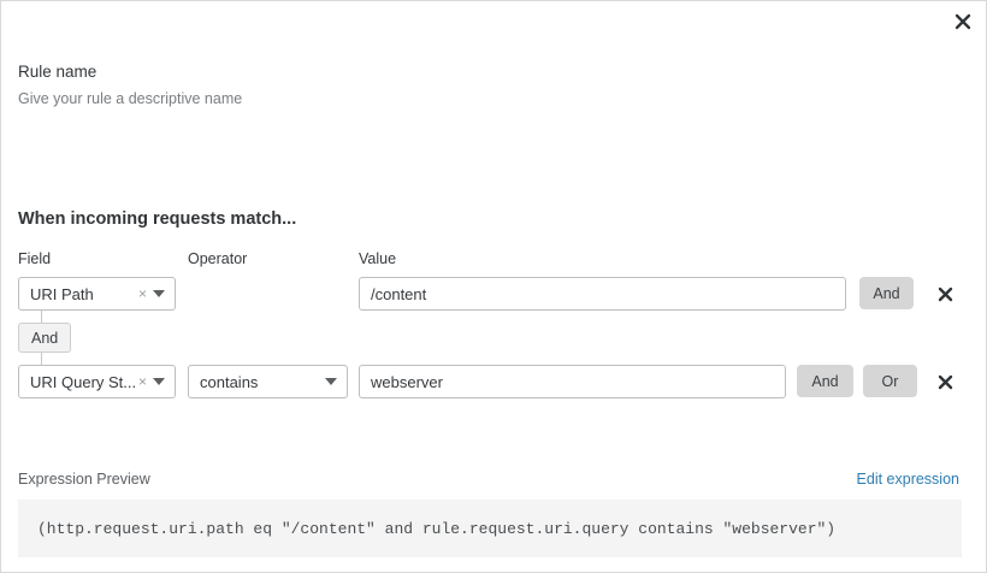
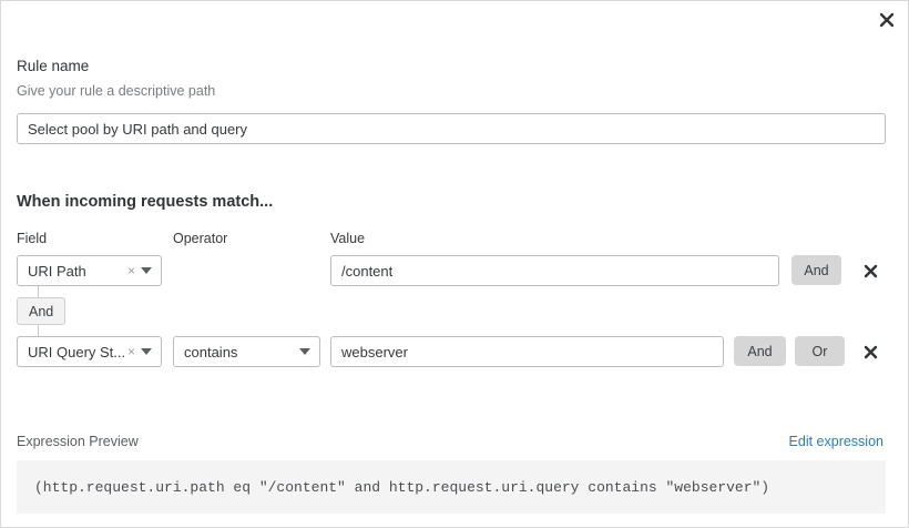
  Rule name
- Give your rule a descriptive name
+ Give your rule a descriptive path
+ Select pool by URI path and query
  When incoming requests match...
  Field
  Operator
  Value
  URI Path
  ×
  /content
  And
  And
  URI Query St...
  ×
  contains
  webserver
  And
  Or
  Expression Preview
  Edit expression
- (http.request.uri.path eq "/content" and rule.request.uri.query contains "webserver")
+ (http.request.uri.path eq "/content" and http.request.uri.query contains "webserver")
